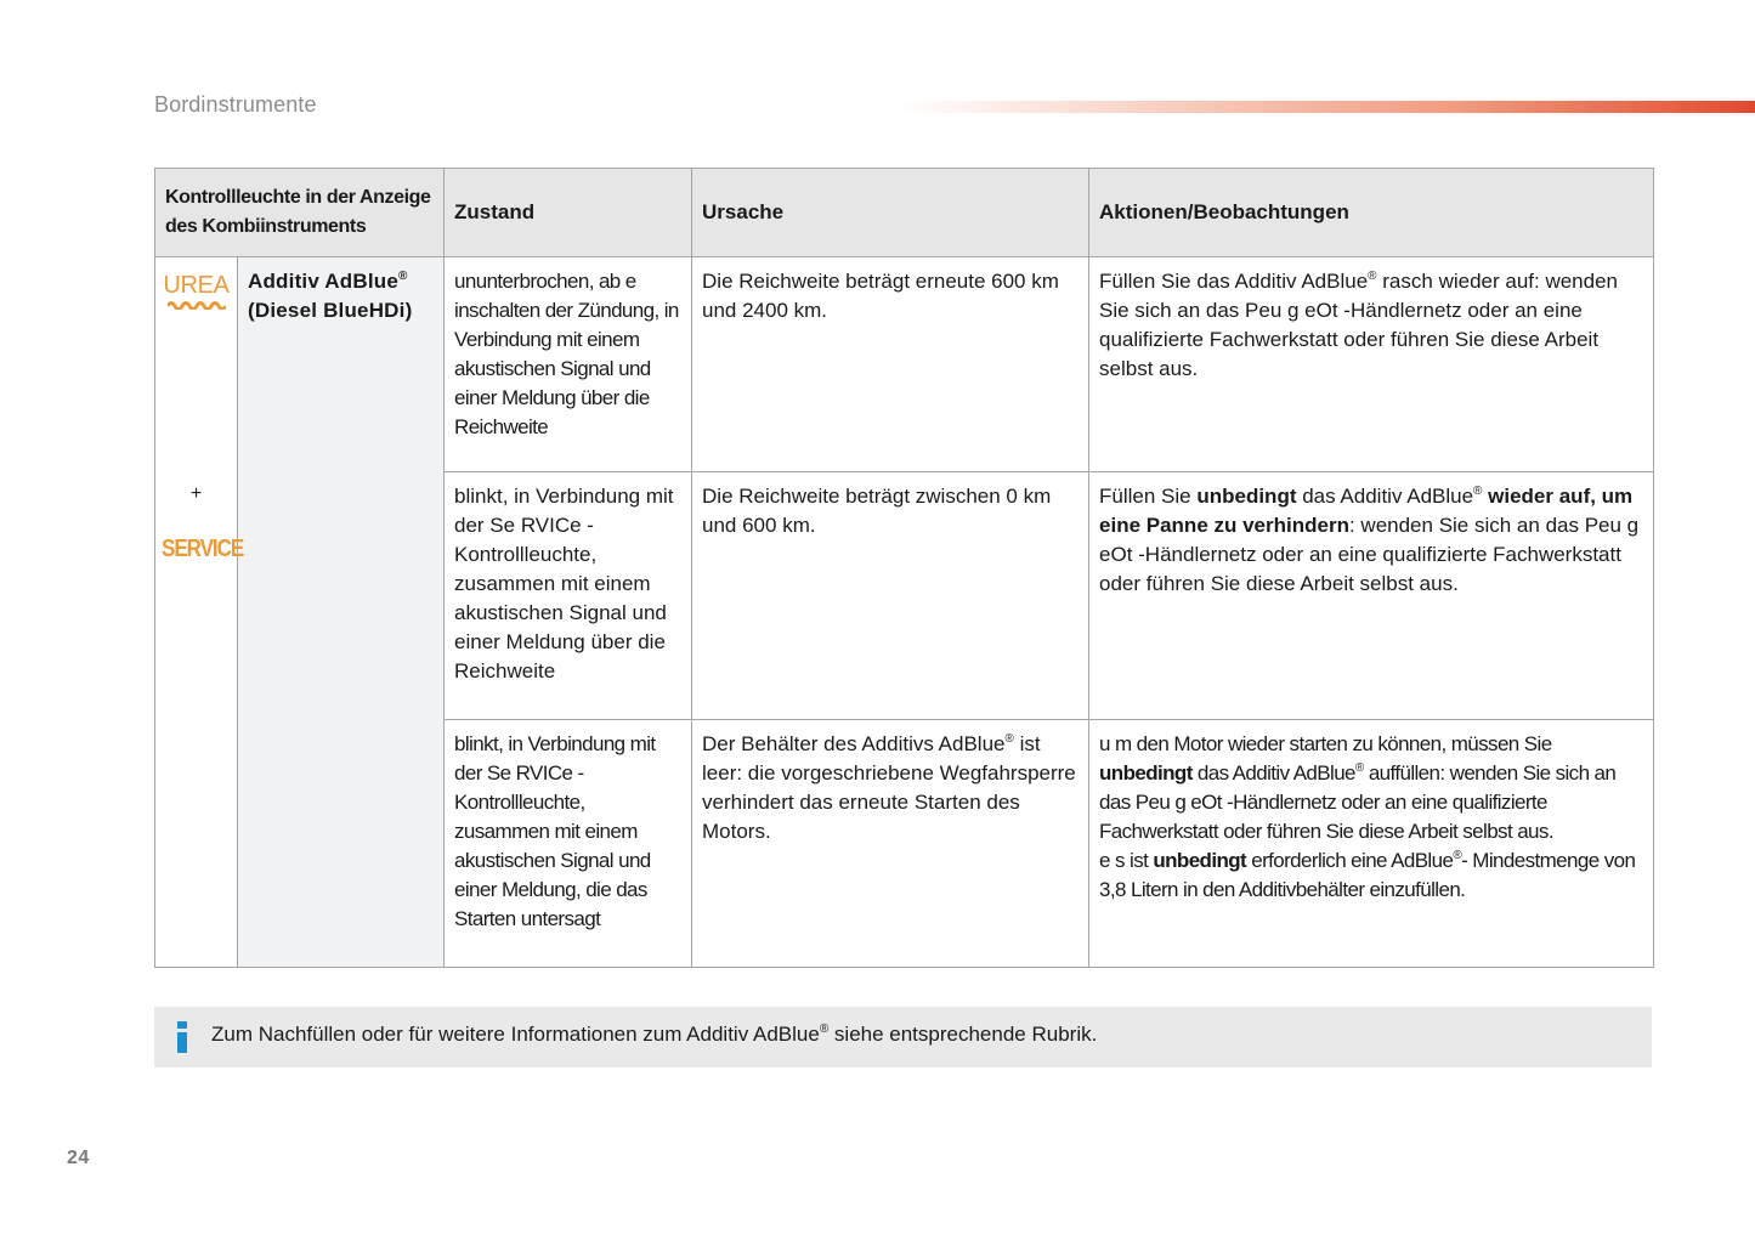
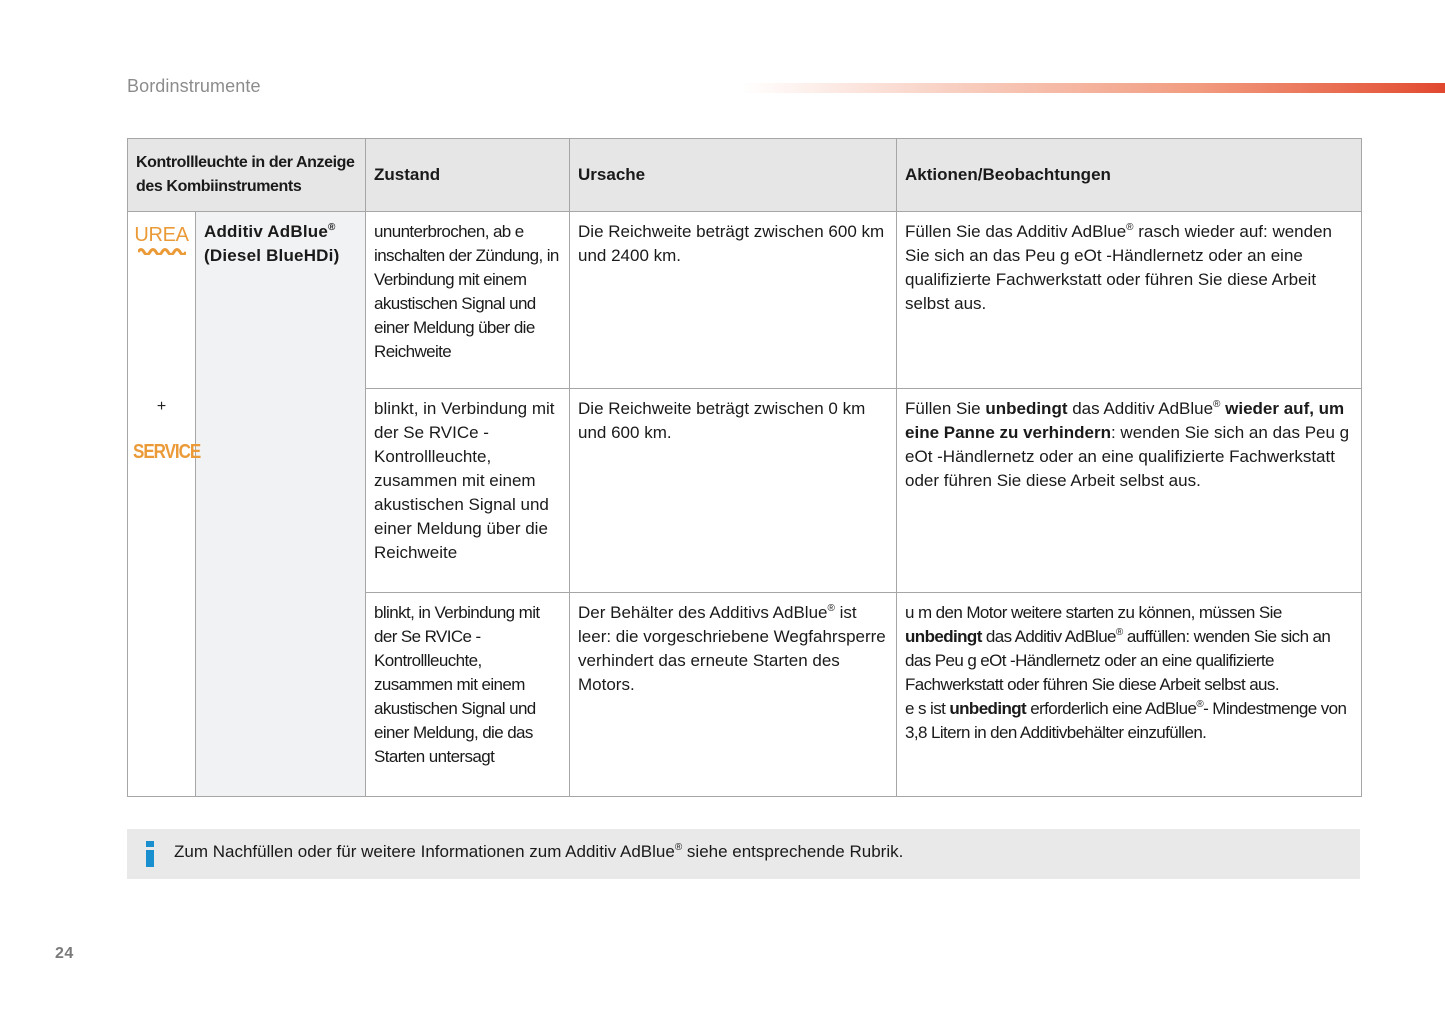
  Bordinstrumente
  Kontrollleuchte in der Anzeige des Kombiinstruments	Zustand	Ursache	Aktionen/Beobachtungen
- UREA + SERVICE	Additiv AdBlue® (Diesel BlueHDi)	ununterbrochen, ab e inschalten der Zündung, in Verbindung mit einem akustischen Signal und einer Meldung über die Reichweite	Die Reichweite beträgt erneute 600 km und 2400 km.	Füllen Sie das Additiv AdBlue® rasch wieder auf: wenden Sie sich an das Peu g eOt -Händlernetz oder an eine qualifizierte Fachwerkstatt oder führen Sie diese Arbeit selbst aus.
+ UREA + SERVICE	Additiv AdBlue® (Diesel BlueHDi)	ununterbrochen, ab e inschalten der Zündung, in Verbindung mit einem akustischen Signal und einer Meldung über die Reichweite	Die Reichweite beträgt zwischen 600 km und 2400 km.	Füllen Sie das Additiv AdBlue® rasch wieder auf: wenden Sie sich an das Peu g eOt -Händlernetz oder an eine qualifizierte Fachwerkstatt oder führen Sie diese Arbeit selbst aus.
  blinkt, in Verbindung mit der Se RVICe - Kontrollleuchte, zusammen mit einem akustischen Signal und einer Meldung über die Reichweite	Die Reichweite beträgt zwischen 0 km und 600 km.	Füllen Sie unbedingt das Additiv AdBlue® wieder auf, um eine Panne zu verhindern: wenden Sie sich an das Peu g eOt -Händlernetz oder an eine qualifizierte Fachwerkstatt oder führen Sie diese Arbeit selbst aus.
- blinkt, in Verbindung mit der Se RVICe - Kontrollleuchte, zusammen mit einem akustischen Signal und einer Meldung, die das Starten untersagt	Der Behälter des Additivs AdBlue® ist leer: die vorgeschriebene Wegfahrsperre verhindert das erneute Starten des Motors.	u m den Motor wieder starten zu können, müssen Sie unbedingt das Additiv AdBlue® auffüllen: wenden Sie sich an das Peu g eOt -Händlernetz oder an eine qualifizierte Fachwerkstatt oder führen Sie diese Arbeit selbst aus.e s ist unbedingt erforderlich eine AdBlue®- Mindestmenge von 3,8 Litern in den Additivbehälter einzufüllen.
+ blinkt, in Verbindung mit der Se RVICe - Kontrollleuchte, zusammen mit einem akustischen Signal und einer Meldung, die das Starten untersagt	Der Behälter des Additivs AdBlue® ist leer: die vorgeschriebene Wegfahrsperre verhindert das erneute Starten des Motors.	u m den Motor weitere starten zu können, müssen Sie unbedingt das Additiv AdBlue® auffüllen: wenden Sie sich an das Peu g eOt -Händlernetz oder an eine qualifizierte Fachwerkstatt oder führen Sie diese Arbeit selbst aus.e s ist unbedingt erforderlich eine AdBlue®- Mindestmenge von 3,8 Litern in den Additivbehälter einzufüllen.
  Zum Nachfüllen oder für weitere Informationen zum Additiv AdBlue® siehe entsprechende Rubrik.
  24
